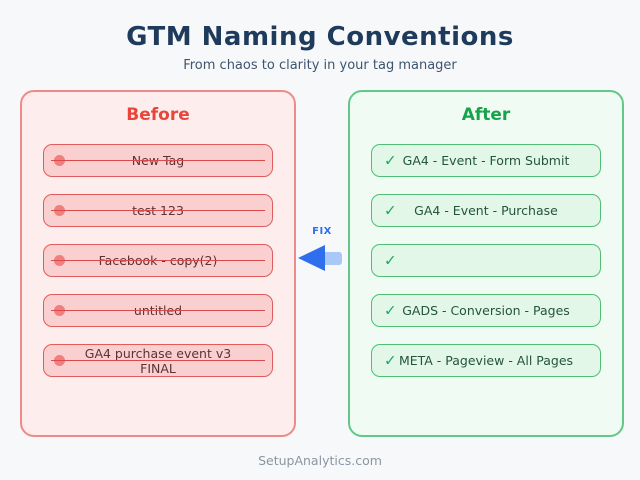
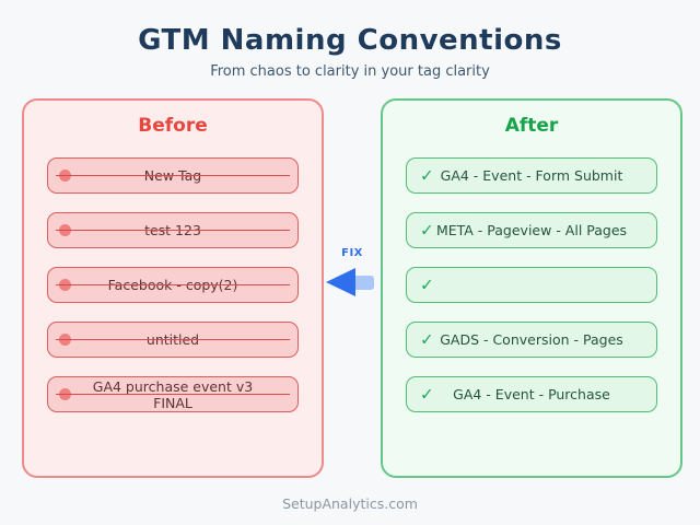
  GTM Naming Conventions
- From chaos to clarity in your tag manager
+ From chaos to clarity in your tag clarity
  Before
  GA4 purchase event v3 FINAL
  FIX
  After
  ✓
  GA4 - Event - Form Submit
  ✓
- GA4 - Event - Purchase
+ META - Pageview - All Pages
  ✓
  ✓
  GADS - Conversion - Pages
  ✓
- META - Pageview - All Pages
+ GA4 - Event - Purchase
  SetupAnalytics.com
